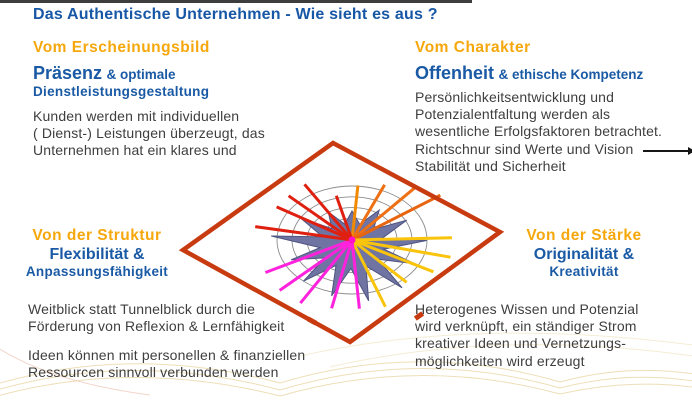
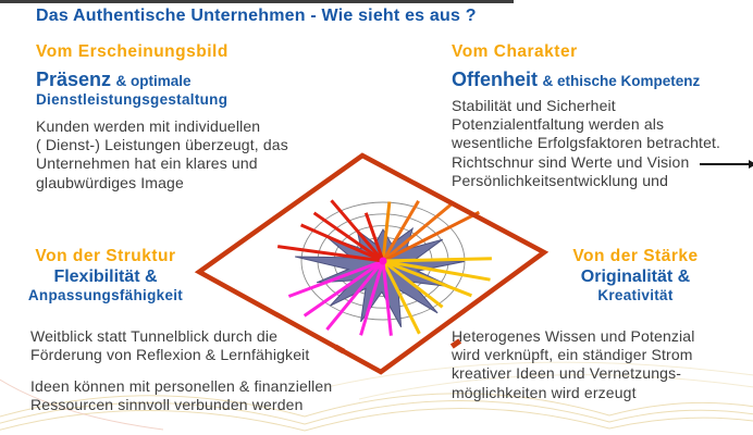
  Das Authentische Unternehmen - Wie sieht es aus ?
  Vom Erscheinungsbild
  Präsenz & optimale
  Dienstleistungsgestaltung
  Kunden werden mit individuellen
  ( Dienst-) Leistungen überzeugt, das
  Unternehmen hat ein klares und
+ glaubwürdiges Image
  Vom Charakter
  Offenheit & ethische Kompetenz
- Persönlichkeitsentwicklung und
+ Stabilität und Sicherheit
  Potenzialentfaltung werden als
  wesentliche Erfolgsfaktoren betrachtet.
  Richtschnur sind Werte und Vision
- Stabilität und Sicherheit
+ Persönlichkeitsentwicklung und
  Von der Struktur
  Flexibilität &
  Anpassungsfähigkeit
  Weitblick statt Tunnelblick durch die
  Förderung von Reflexion & Lernfähigkeit
  Ideen können mit personellen & finanziellen
  Ressourcen sinnvoll verbunden werden
  Von der Stärke
  Originalität &
  Kreativität
  Heterogenes Wissen und Potenzial
  wird verknüpft, ein ständiger Strom
  kreativer Ideen und Vernetzungs-
  möglichkeiten wird erzeugt
